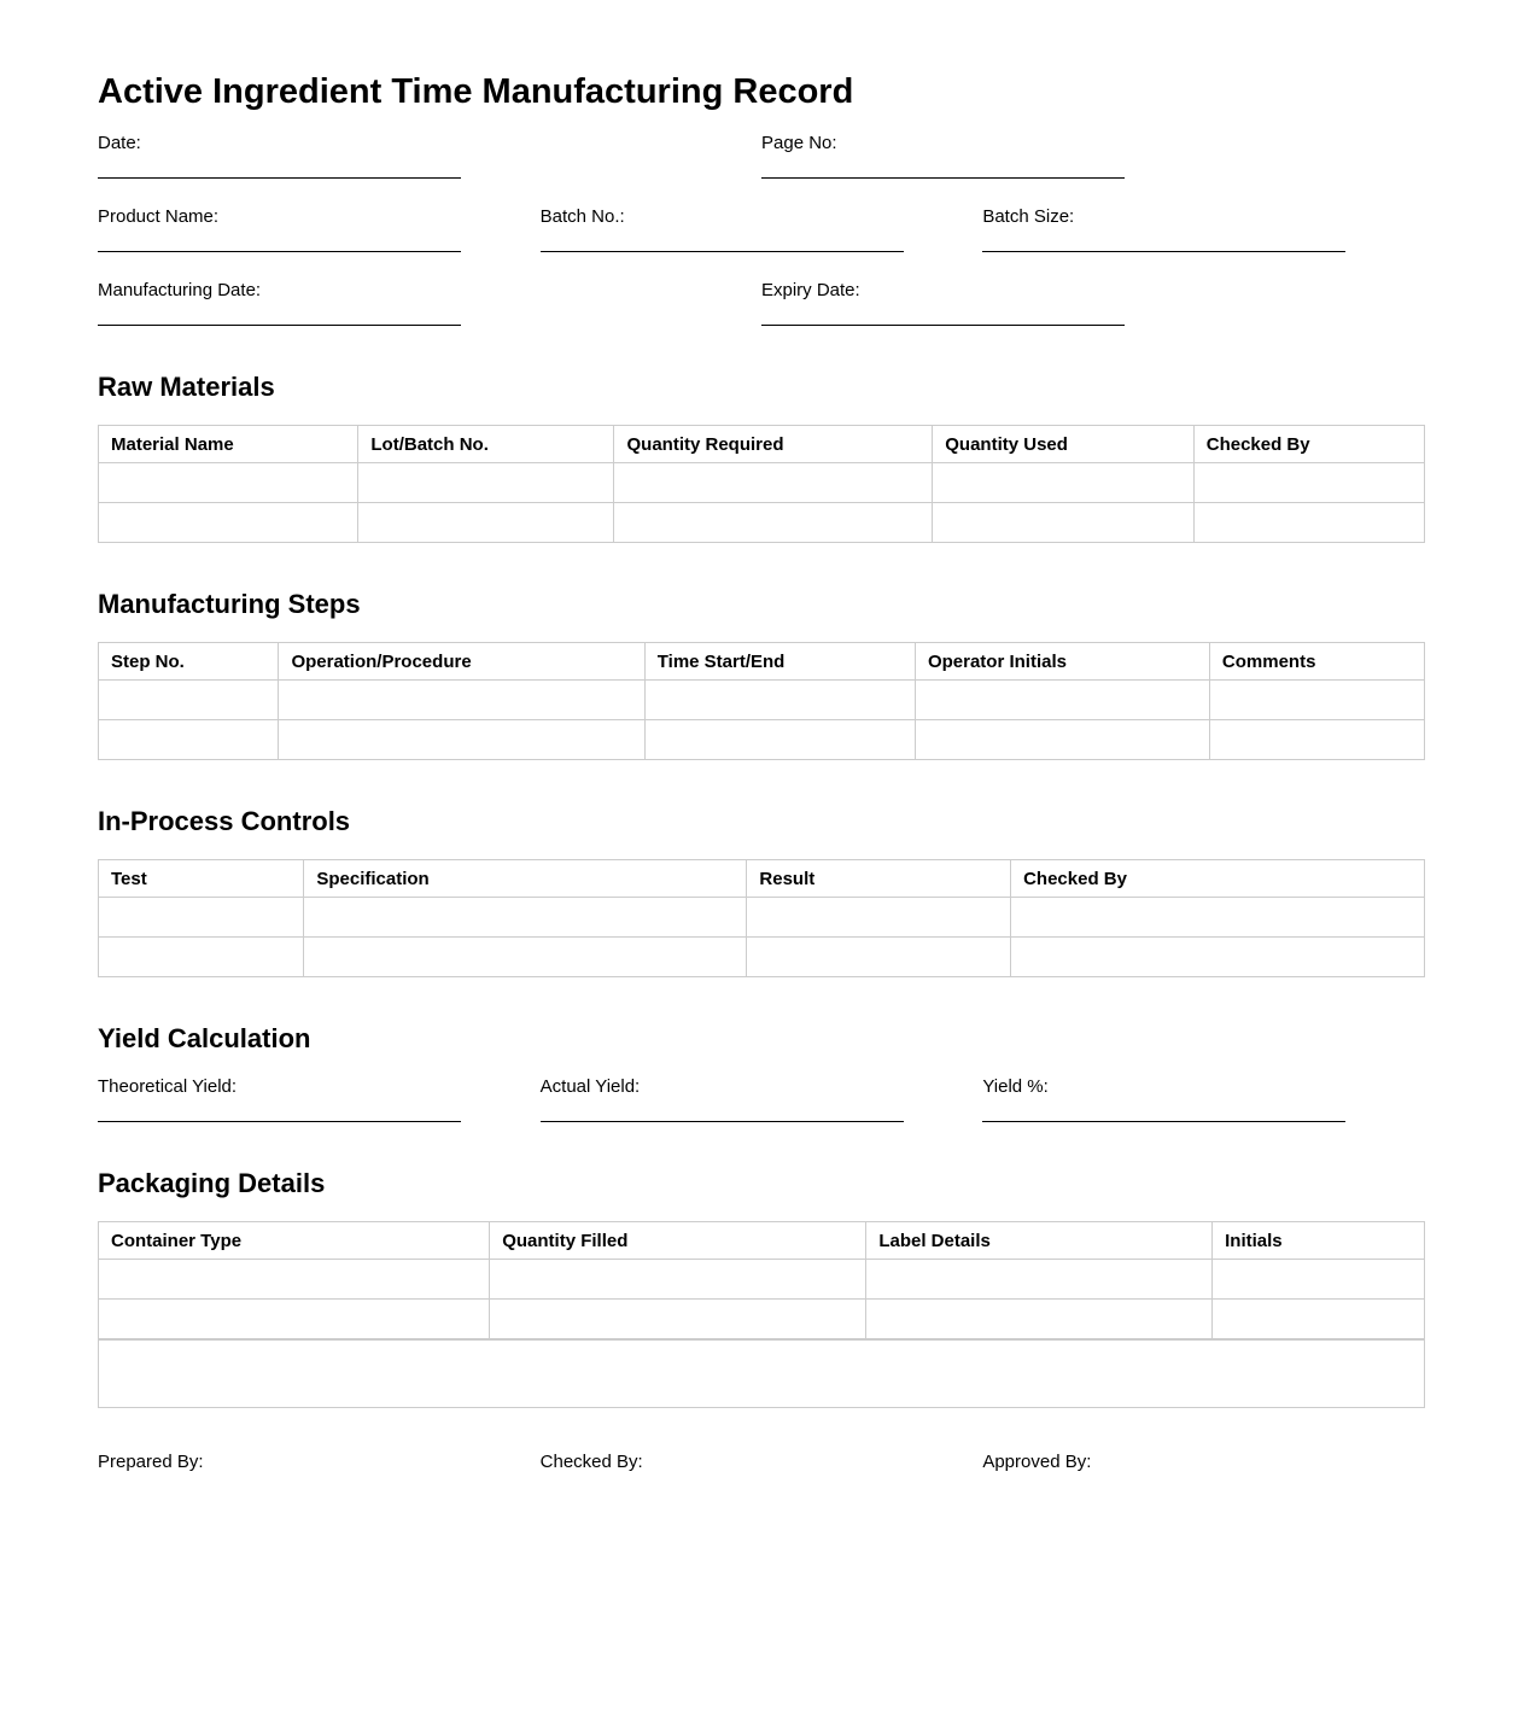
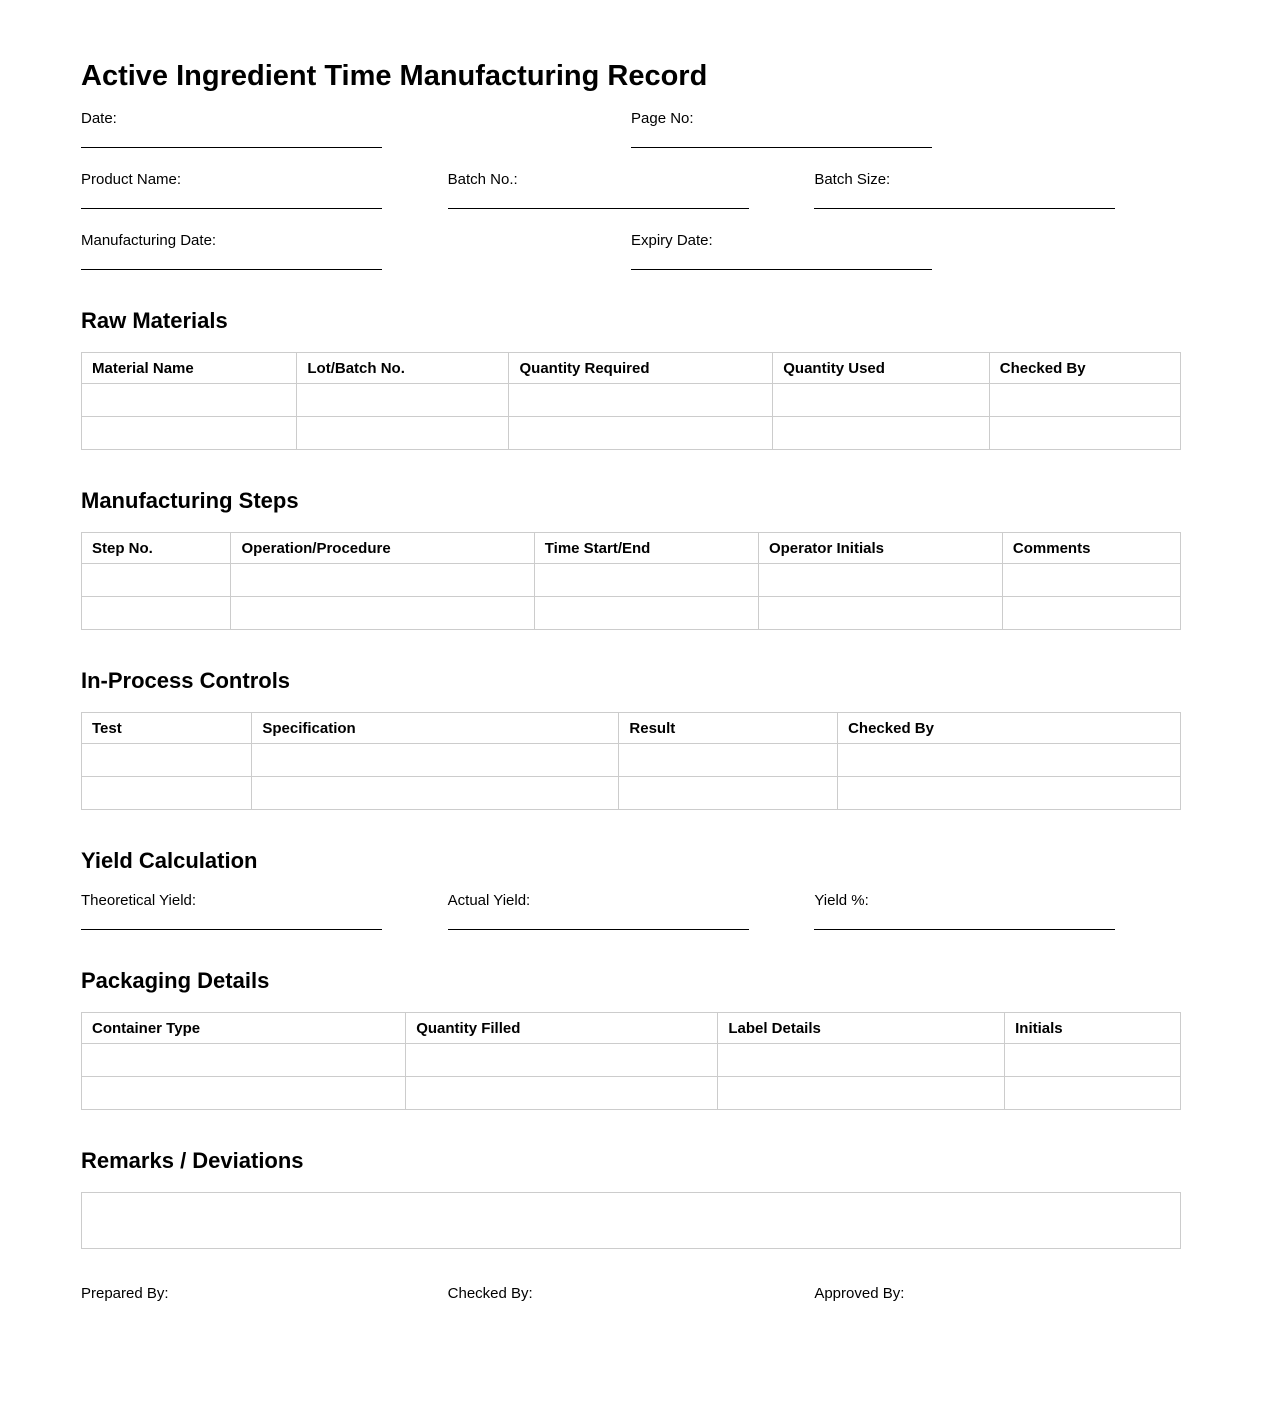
  Active Ingredient Time Manufacturing Record
  Date:
  Page No:
  Product Name:
  Batch No.:
  Batch Size:
  Manufacturing Date:
  Expiry Date:
  Raw Materials
  Material Name	Lot/Batch No.	Quantity Required	Quantity Used	Checked By
  Manufacturing Steps
  Step No.	Operation/Procedure	Time Start/End	Operator Initials	Comments
  In-Process Controls
  Test	Specification	Result	Checked By
  Yield Calculation
  Theoretical Yield:
  Actual Yield:
  Yield %:
  Packaging Details
  Container Type	Quantity Filled	Label Details	Initials
+ Remarks / Deviations
  Prepared By:
  Checked By:
  Approved By:
